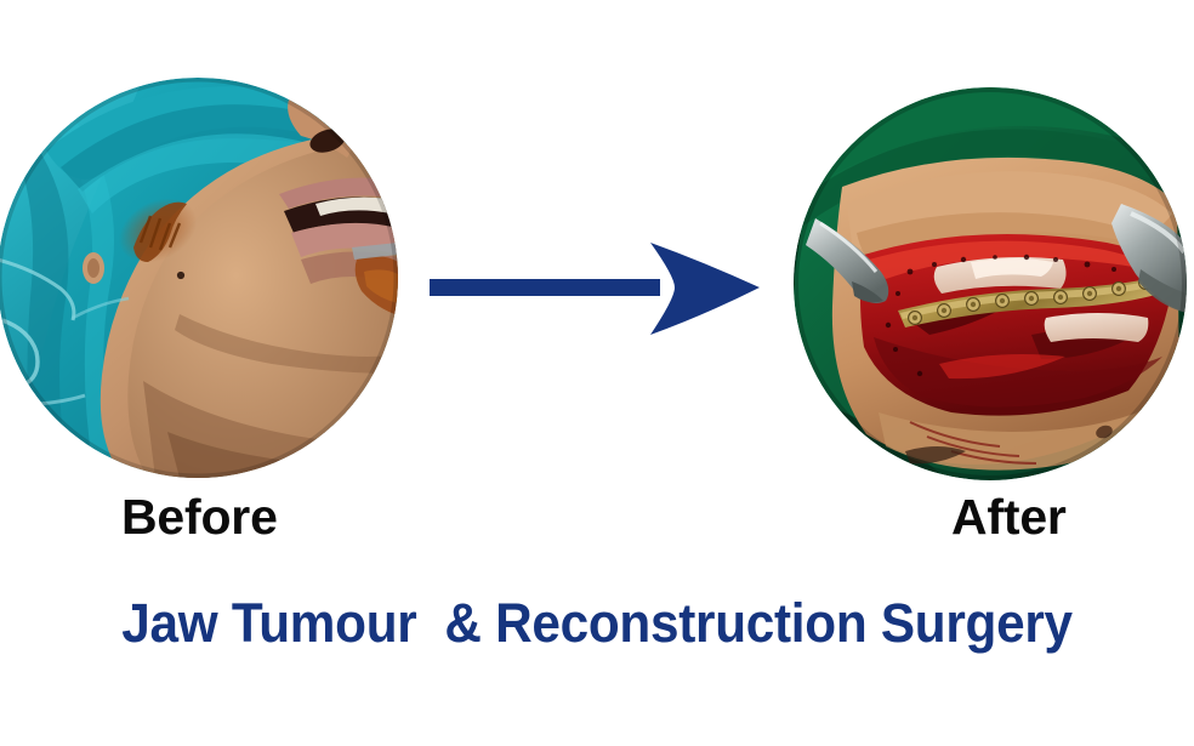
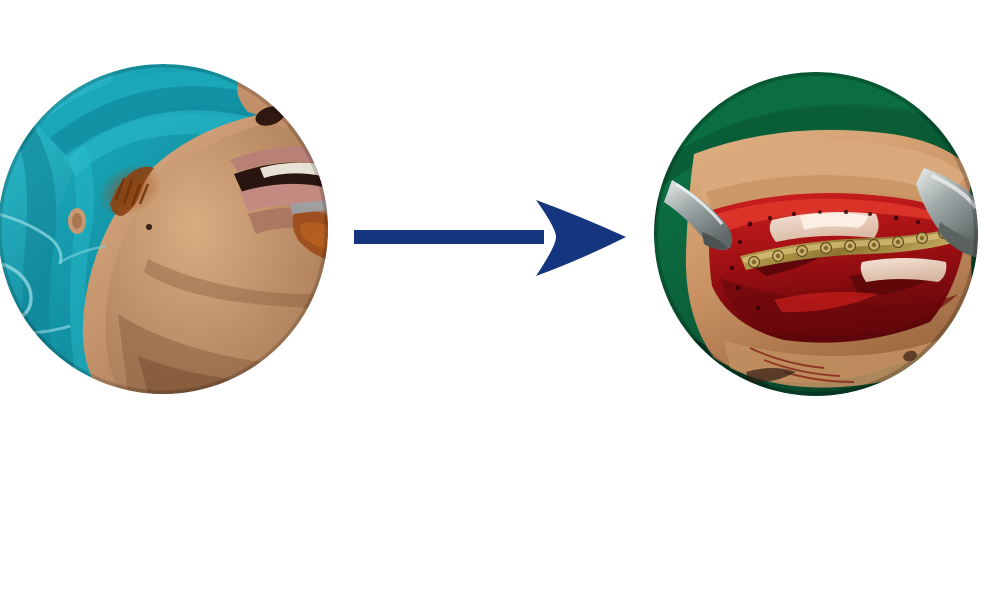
- Before
- After
- Jaw Tumour & Reconstruction Surgery
